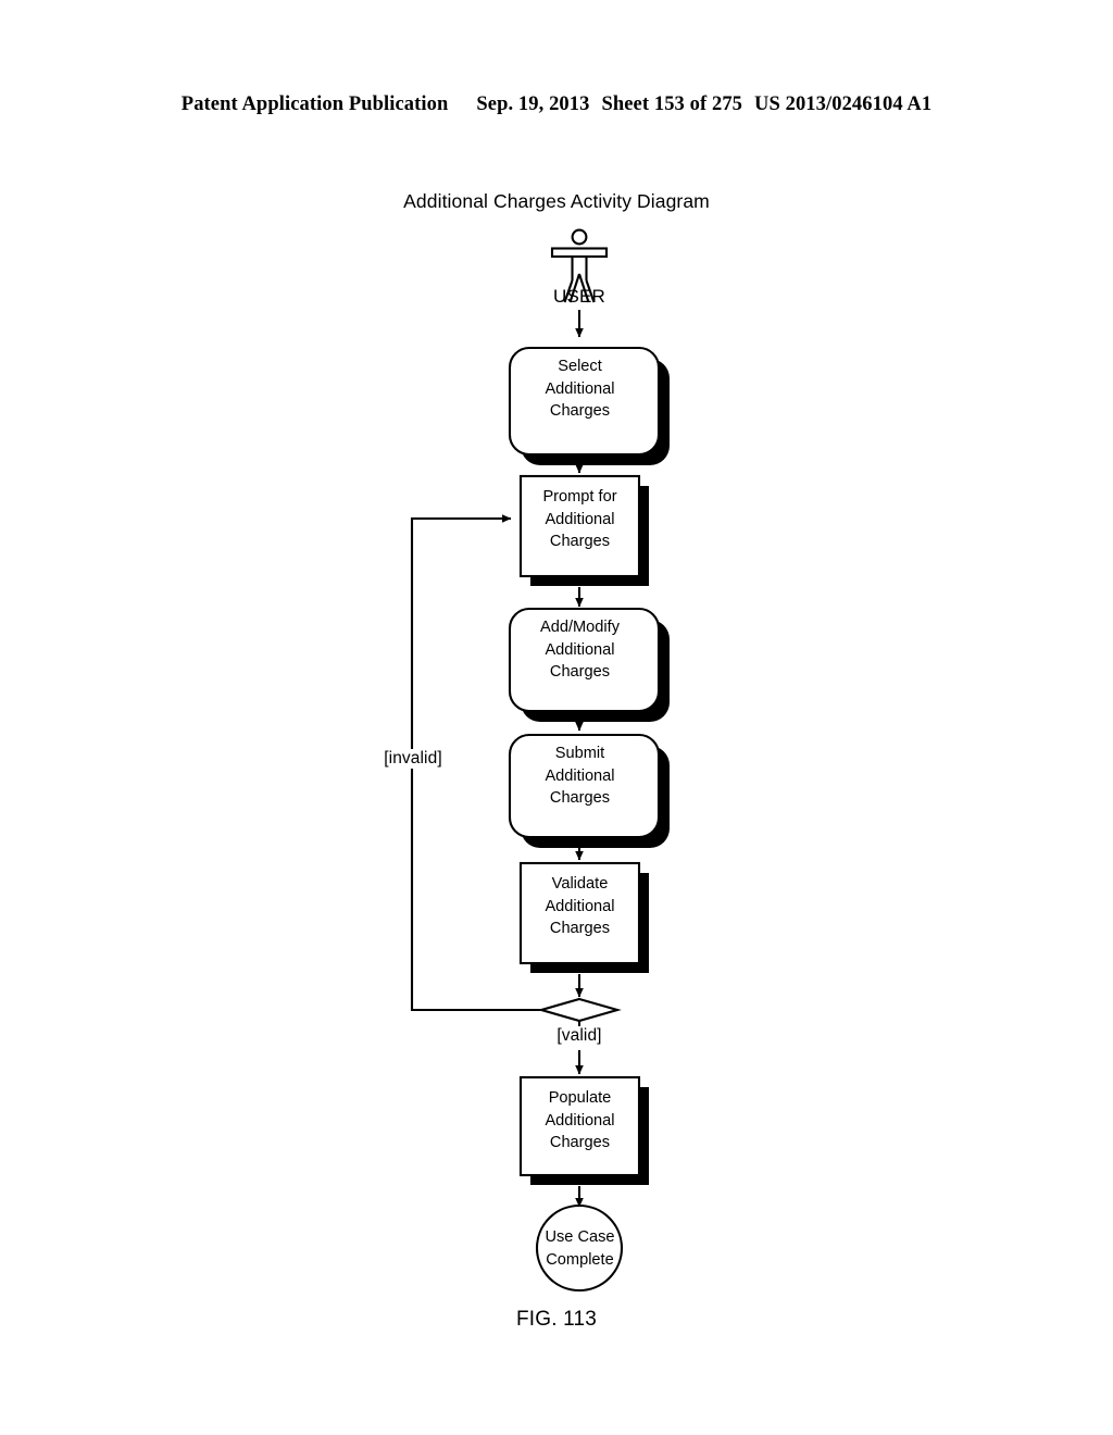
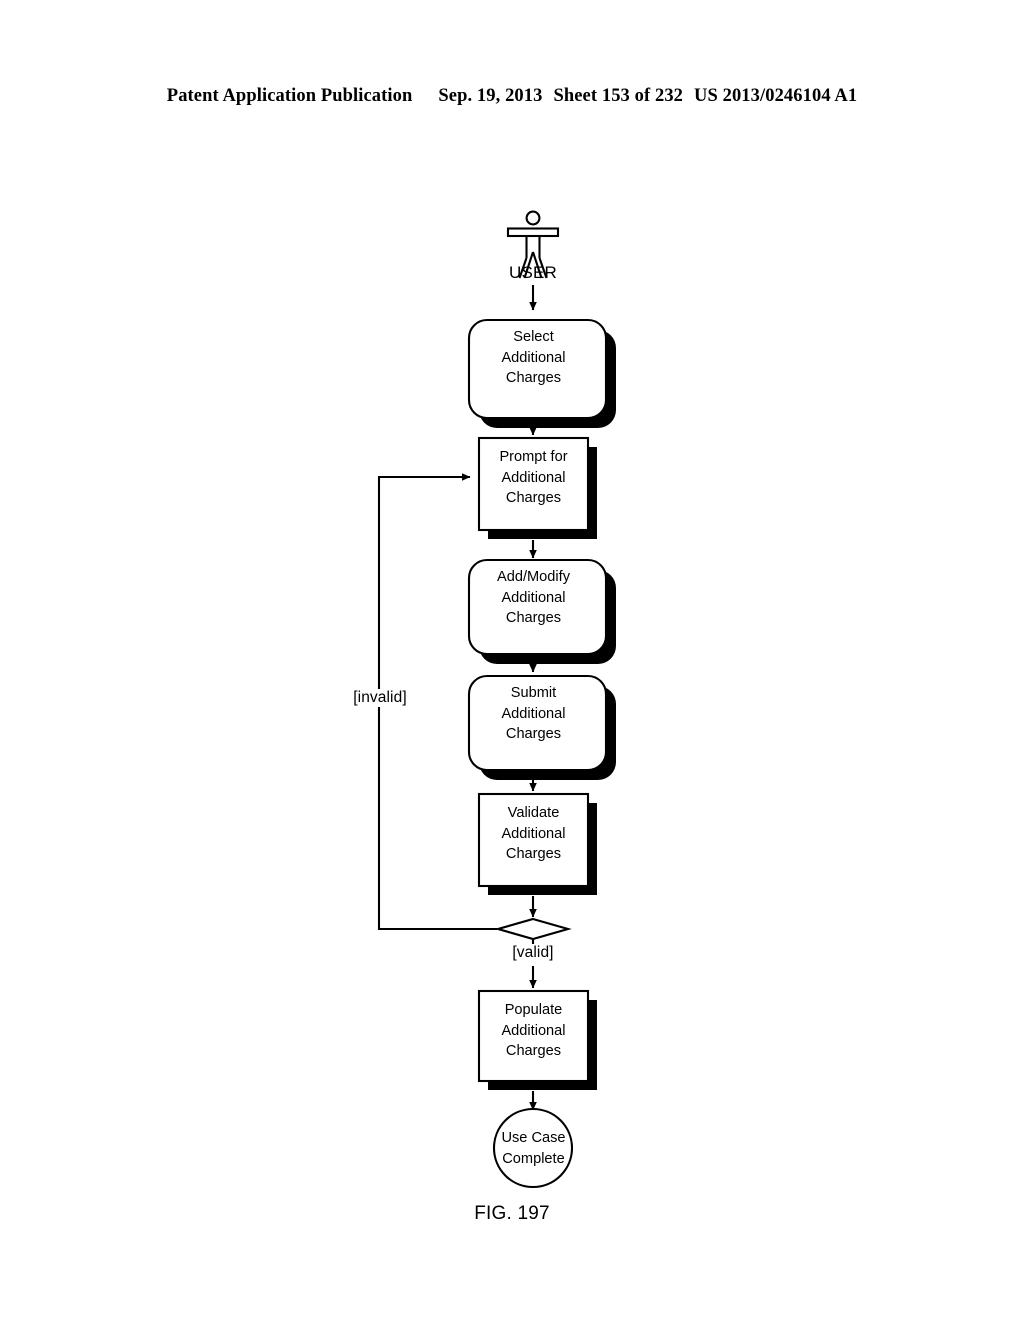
- Patent Application Publication Sep. 19, 2013 Sheet 153 of 275 US 2013/0246104 A1
+ Patent Application Publication Sep. 19, 2013 Sheet 153 of 232 US 2013/0246104 A1
- Additional Charges Activity Diagram
  USER
  Select
  Additional
  Charges
  Prompt for
  Additional
  Charges
  Add/Modify
  Additional
  Charges
  Submit
  Additional
  Charges
  Validate
  Additional
  Charges
  Populate
  Additional
  Charges
  Use Case
  Complete
  [invalid]
  [valid]
- FIG. 113
+ FIG. 197
